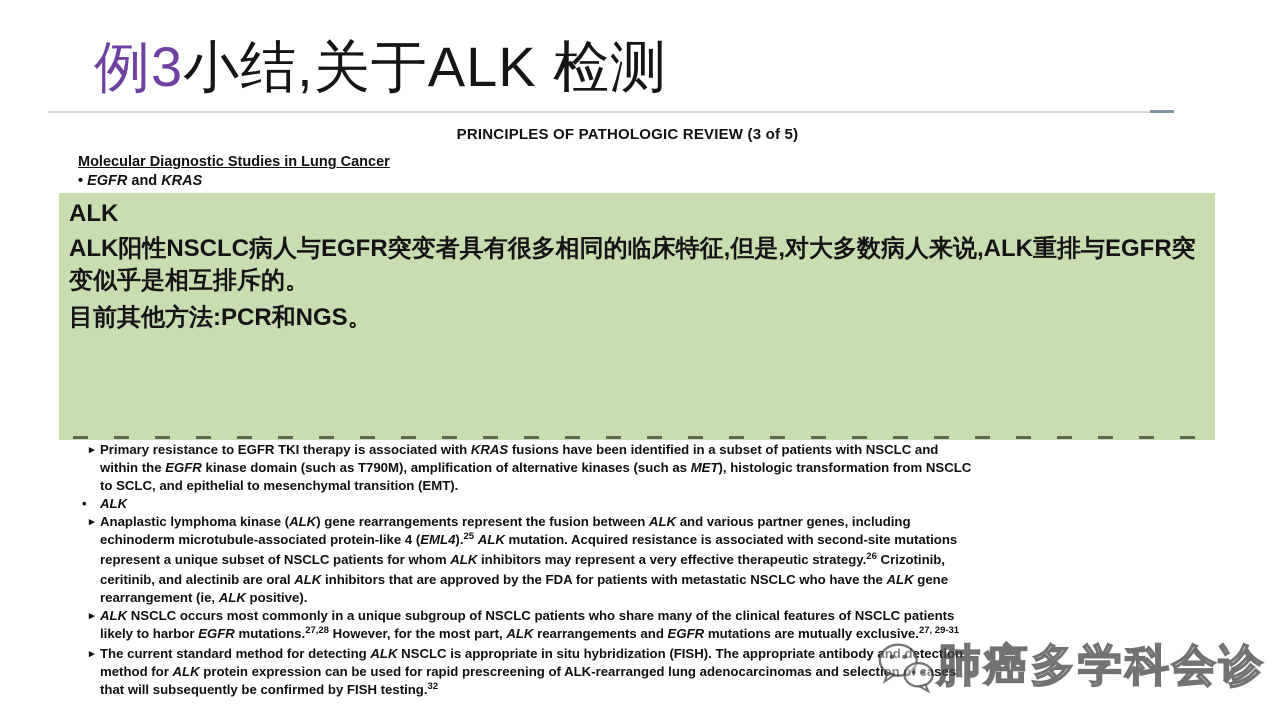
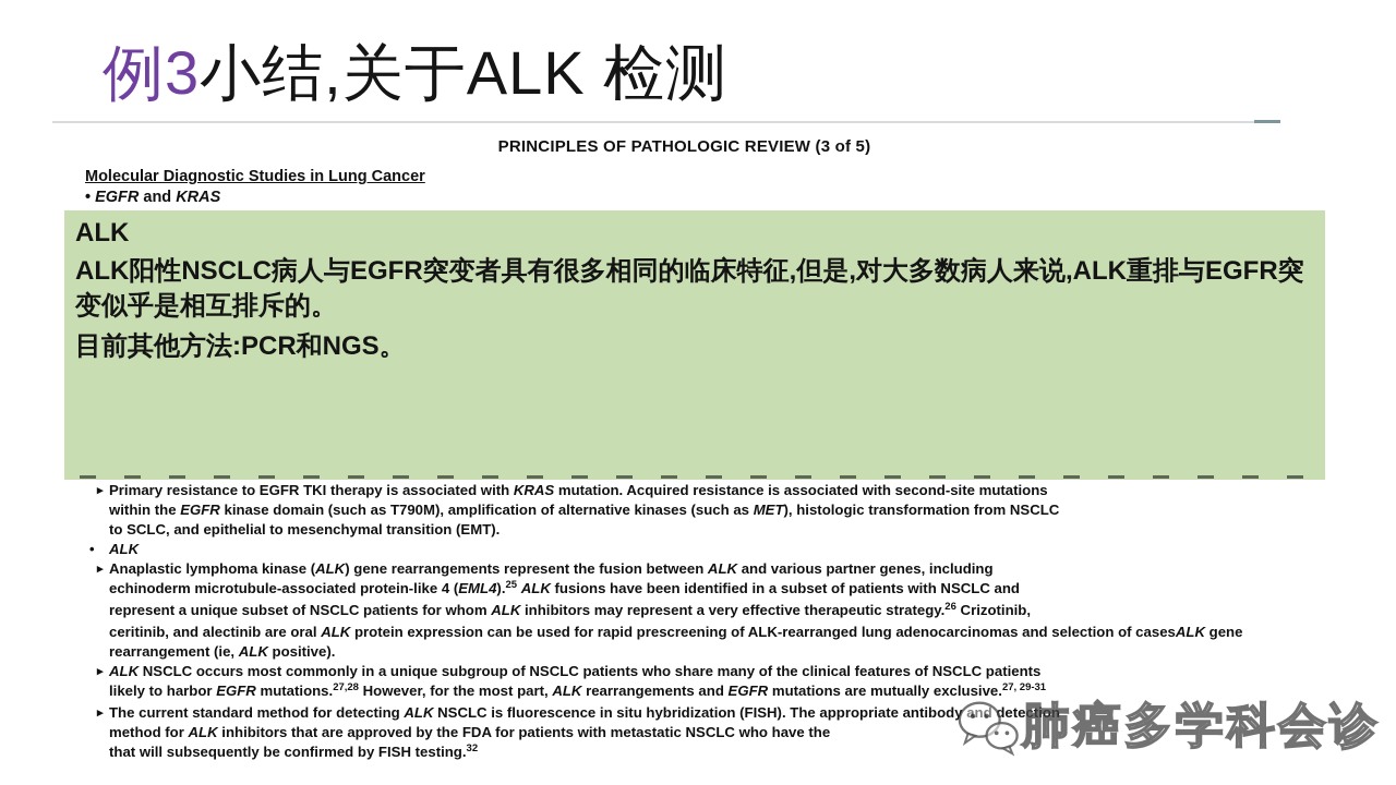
  例3小结,关于ALK 检测
  PRINCIPLES OF PATHOLOGIC REVIEW (3 of 5)
  Molecular Diagnostic Studies in Lung Cancer
  • EGFR and KRAS
  ALK
  ALK阳性NSCLC病人与EGFR突变者具有很多相同的临床特征,但是,对大多数病人来说,ALK重排与EGFR突变似乎是相互排斥的。
  目前其他方法:PCR和NGS。
  ▸
- Primary resistance to EGFR TKI therapy is associated with KRAS fusions have been identified in a subset of patients with NSCLC and
+ Primary resistance to EGFR TKI therapy is associated with KRAS mutation. Acquired resistance is associated with second-site mutations
  within the EGFR kinase domain (such as T790M), amplification of alternative kinases (such as MET), histologic transformation from NSCLC
  to SCLC, and epithelial to mesenchymal transition (EMT).
  •
  ALK
  ▸
  Anaplastic lymphoma kinase (ALK) gene rearrangements represent the fusion between ALK and various partner genes, including
- echinoderm microtubule-associated protein-like 4 (EML4).25 ALK mutation. Acquired resistance is associated with second-site mutations
+ echinoderm microtubule-associated protein-like 4 (EML4).25 ALK fusions have been identified in a subset of patients with NSCLC and
  represent a unique subset of NSCLC patients for whom ALK inhibitors may represent a very effective therapeutic strategy.26 Crizotinib,
- ceritinib, and alectinib are oral ALK inhibitors that are approved by the FDA for patients with metastatic NSCLC who have the ALK gene
+ ceritinib, and alectinib are oral ALK protein expression can be used for rapid prescreening of ALK-rearranged lung adenocarcinomas and selection of casesALK gene
  rearrangement (ie, ALK positive).
  ▸
  ALK NSCLC occurs most commonly in a unique subgroup of NSCLC patients who share many of the clinical features of NSCLC patients
  likely to harbor EGFR mutations.27,28 However, for the most part, ALK rearrangements and EGFR mutations are mutually exclusive.27, 29-31
  ▸
- The current standard method for detecting ALK NSCLC is appropriate in situ hybridization (FISH). The appropriate antibody and detection
+ The current standard method for detecting ALK NSCLC is fluorescence in situ hybridization (FISH). The appropriate antibody and detection
- method for ALK protein expression can be used for rapid prescreening of ALK-rearranged lung adenocarcinomas and selection of cases
+ method for ALK inhibitors that are approved by the FDA for patients with metastatic NSCLC who have the
  that will subsequently be confirmed by FISH testing.32
  肺癌多学科会诊
